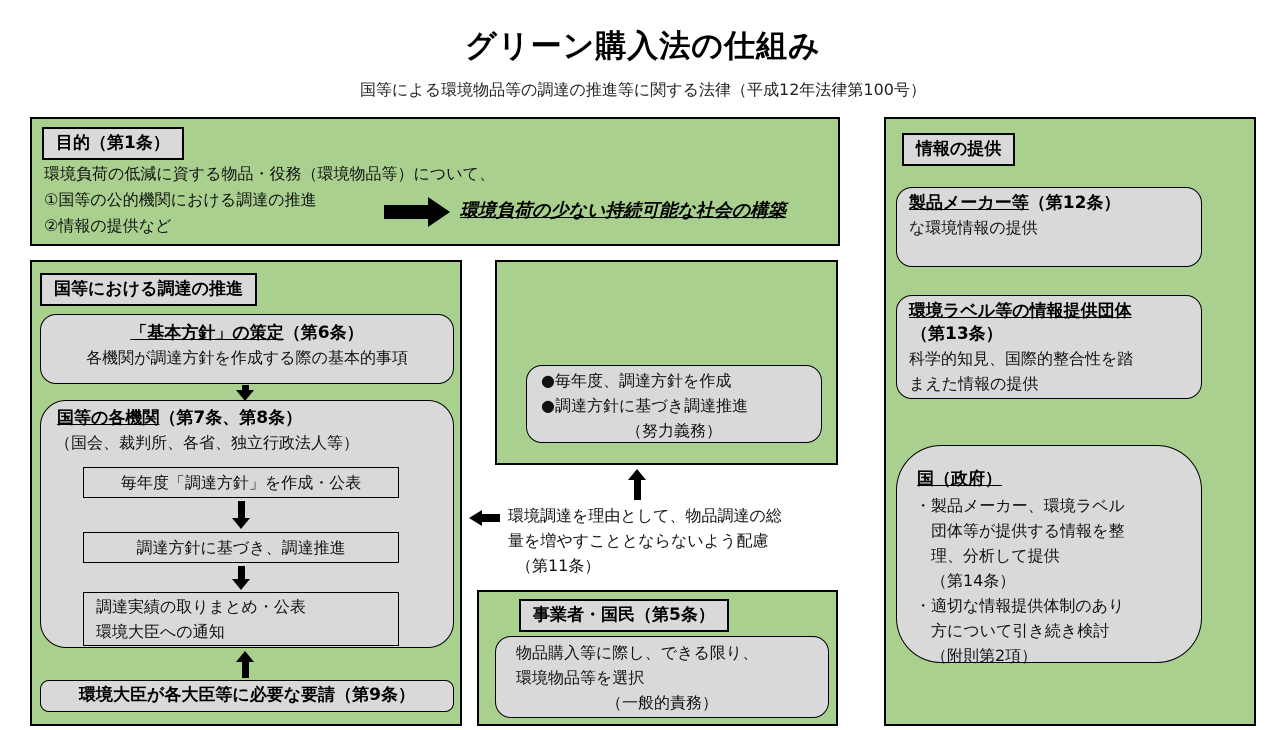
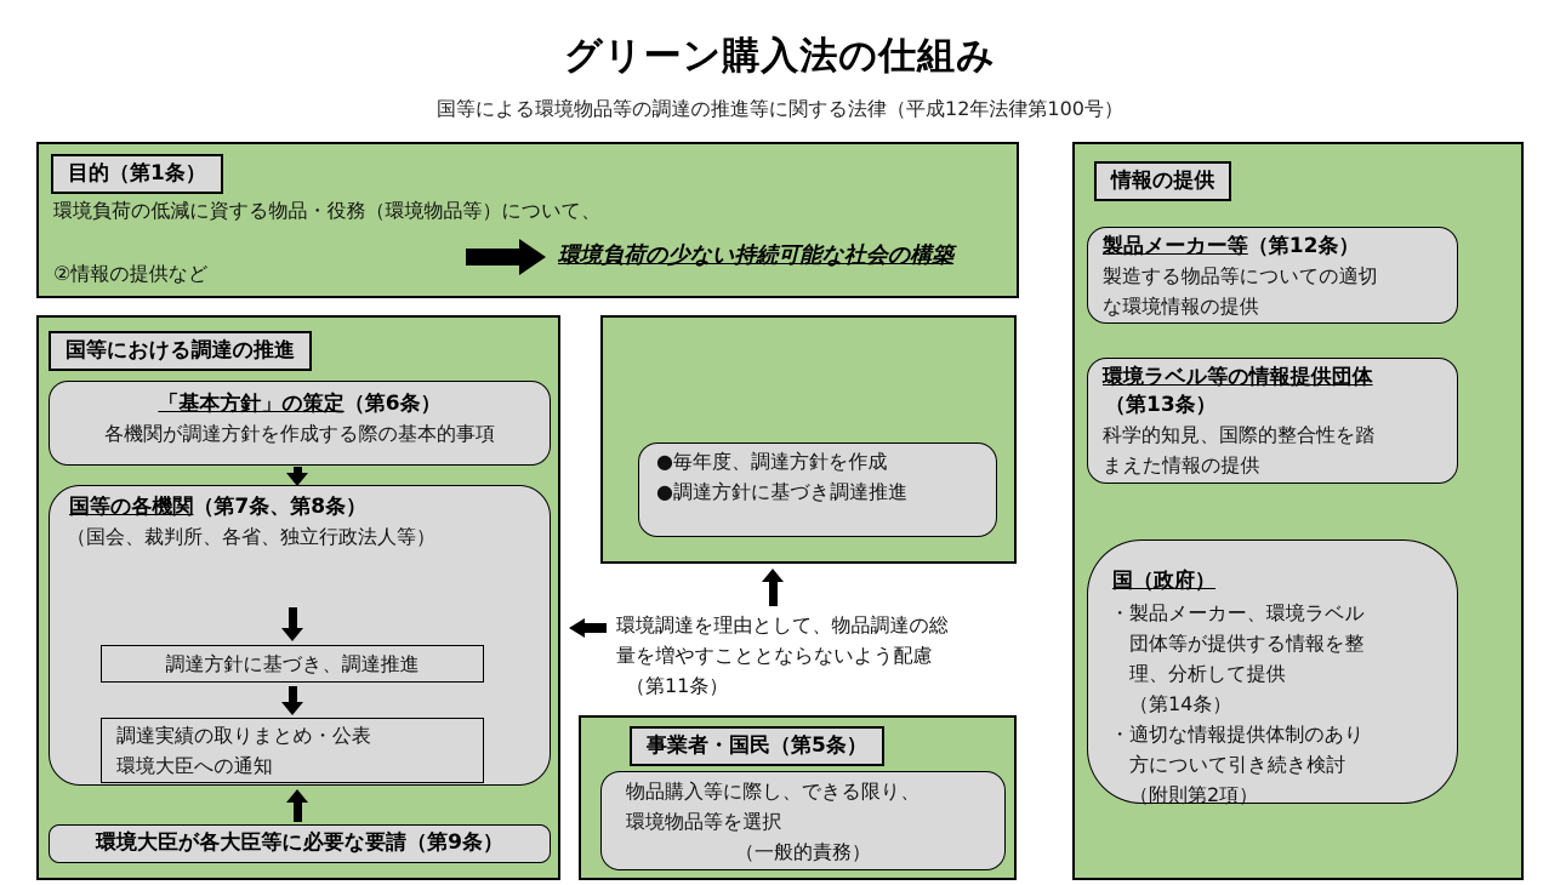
  グリーン購入法の仕組み
  国等による環境物品等の調達の推進等に関する法律（平成12年法律第100号）
  目的（第1条）
  環境負荷の低減に資する物品・役務（環境物品等）について、
- ①国等の公的機関における調達の推進
  ②情報の提供など
  環境負荷の少ない持続可能な社会の構築
  国等における調達の推進
  「基本方針」の策定（第6条）
  各機関が調達方針を作成する際の基本的事項
  国等の各機関（第7条、第8条）
  （国会、裁判所、各省、独立行政法人等）
- 毎年度「調達方針」を作成・公表
  調達方針に基づき、調達推進
  調達実績の取りまとめ・公表
  環境大臣への通知
  環境大臣が各大臣等に必要な要請（第9条）
  ●毎年度、調達方針を作成
  ●調達方針に基づき調達推進
- （努力義務）
  環境調達を理由として、物品調達の総
  量を増やすこととならないよう配慮
  （第11条）
  事業者・国民（第5条）
  物品購入等に際し、できる限り、
  環境物品等を選択
  （一般的責務）
  情報の提供
  製品メーカー等（第12条）
+ 製造する物品等についての適切
  な環境情報の提供
  環境ラベル等の情報提供団体
  （第13条）
  科学的知見、国際的整合性を踏
  まえた情報の提供
  国（政府）
  ・製品メーカー、環境ラベル
  団体等が提供する情報を整
  理、分析して提供
  （第14条）
  ・適切な情報提供体制のあり
  方について引き続き検討
  （附則第2項）
